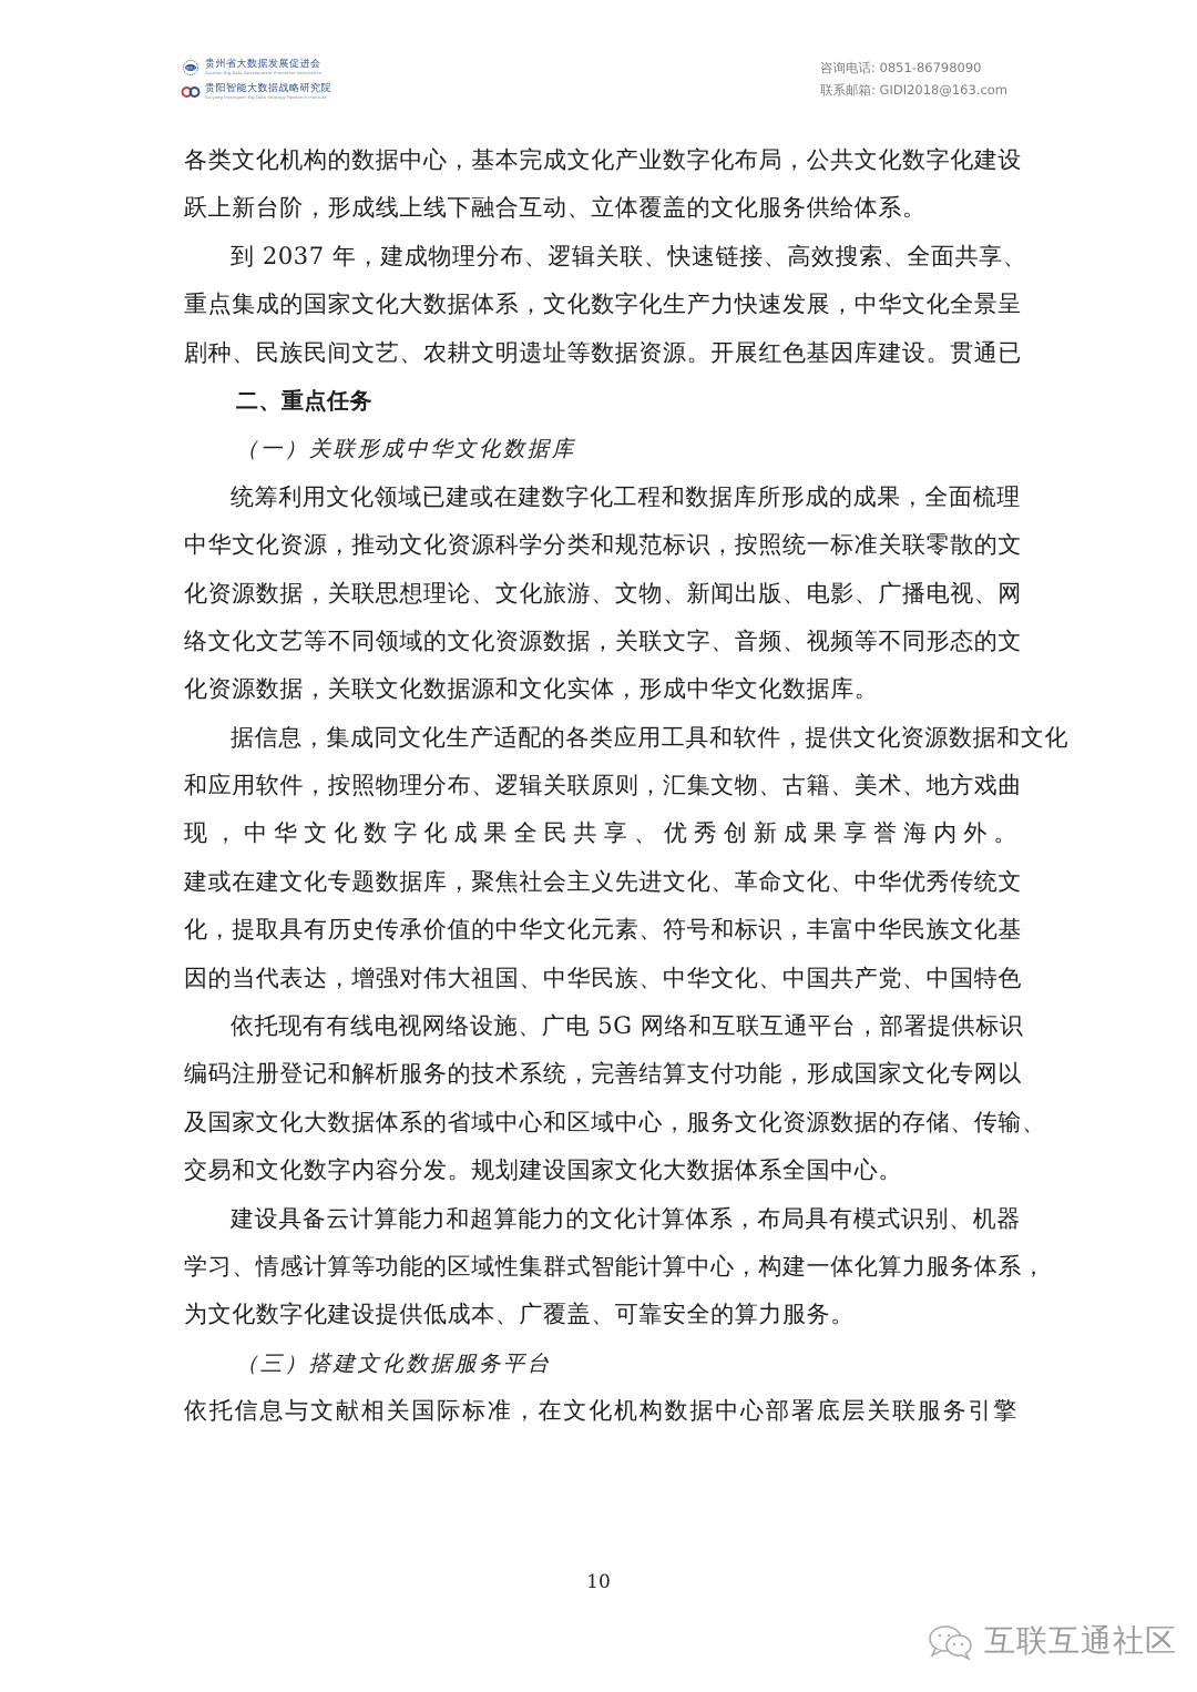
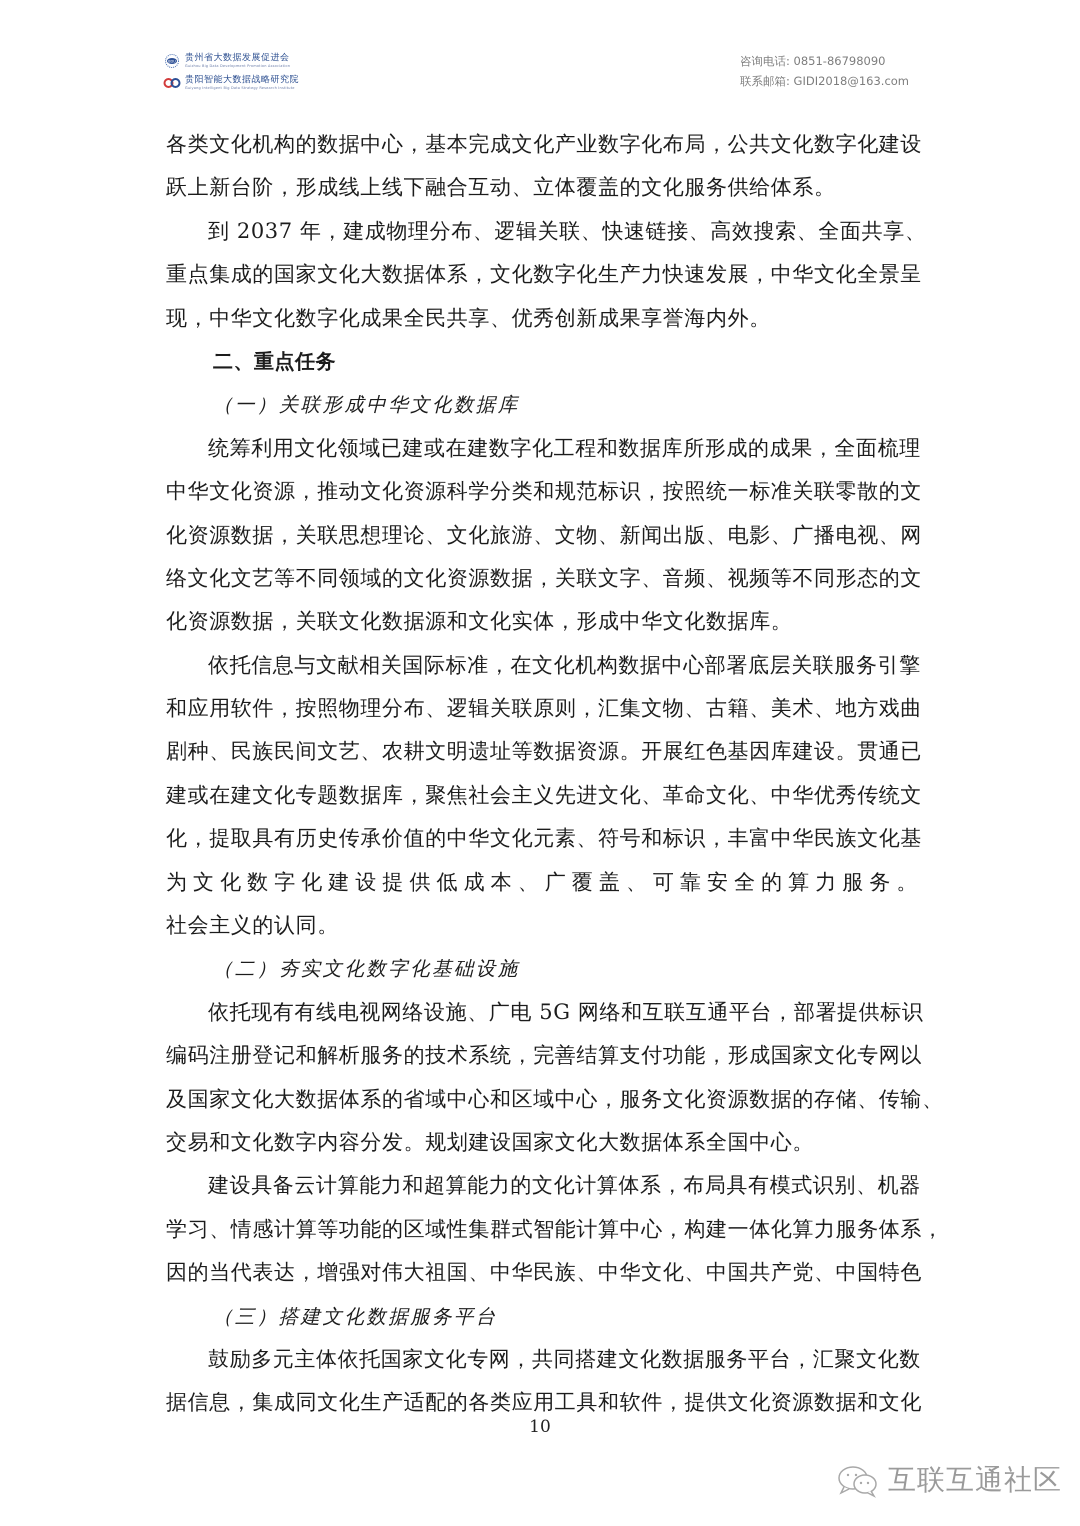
  贵州省大数据发展促进会
  贵阳智能大数据战略研究院
  咨询电话: 0851-86798090
  联系邮箱: GIDI2018@163.com
  各类文化机构的数据中心，基本完成文化产业数字化布局，公共文化数字化建设
  跃上新台阶，形成线上线下融合互动、立体覆盖的文化服务供给体系。
  到 2037 年，建成物理分布、逻辑关联、快速链接、高效搜索、全面共享、
  重点集成的国家文化大数据体系，文化数字化生产力快速发展，中华文化全景呈
- 剧种、民族民间文艺、农耕文明遗址等数据资源。开展红色基因库建设。贯通已
+ 现，中华文化数字化成果全民共享、优秀创新成果享誉海内外。
  二、重点任务
  （一）关联形成中华文化数据库
  统筹利用文化领域已建或在建数字化工程和数据库所形成的成果，全面梳理
  中华文化资源，推动文化资源科学分类和规范标识，按照统一标准关联零散的文
  化资源数据，关联思想理论、文化旅游、文物、新闻出版、电影、广播电视、网
  络文化文艺等不同领域的文化资源数据，关联文字、音频、视频等不同形态的文
  化资源数据，关联文化数据源和文化实体，形成中华文化数据库。
- 据信息，集成同文化生产适配的各类应用工具和软件，提供文化资源数据和文化
+ 依托信息与文献相关国际标准，在文化机构数据中心部署底层关联服务引擎
  和应用软件，按照物理分布、逻辑关联原则，汇集文物、古籍、美术、地方戏曲
- 现，中华文化数字化成果全民共享、优秀创新成果享誉海内外。
+ 剧种、民族民间文艺、农耕文明遗址等数据资源。开展红色基因库建设。贯通已
  建或在建文化专题数据库，聚焦社会主义先进文化、革命文化、中华优秀传统文
  化，提取具有历史传承价值的中华文化元素、符号和标识，丰富中华民族文化基
- 因的当代表达，增强对伟大祖国、中华民族、中华文化、中国共产党、中国特色
+ 为文化数字化建设提供低成本、广覆盖、可靠安全的算力服务。
+ 社会主义的认同。
+ （二）夯实文化数字化基础设施
  依托现有有线电视网络设施、广电 5G 网络和互联互通平台，部署提供标识
  编码注册登记和解析服务的技术系统，完善结算支付功能，形成国家文化专网以
  及国家文化大数据体系的省域中心和区域中心，服务文化资源数据的存储、传输、
  交易和文化数字内容分发。规划建设国家文化大数据体系全国中心。
  建设具备云计算能力和超算能力的文化计算体系，布局具有模式识别、机器
  学习、情感计算等功能的区域性集群式智能计算中心，构建一体化算力服务体系，
- 为文化数字化建设提供低成本、广覆盖、可靠安全的算力服务。
+ 因的当代表达，增强对伟大祖国、中华民族、中华文化、中国共产党、中国特色
  （三）搭建文化数据服务平台
+ 鼓励多元主体依托国家文化专网，共同搭建文化数据服务平台，汇聚文化数
- 依托信息与文献相关国际标准，在文化机构数据中心部署底层关联服务引擎
+ 据信息，集成同文化生产适配的各类应用工具和软件，提供文化资源数据和文化
  10
  互联互通社区
